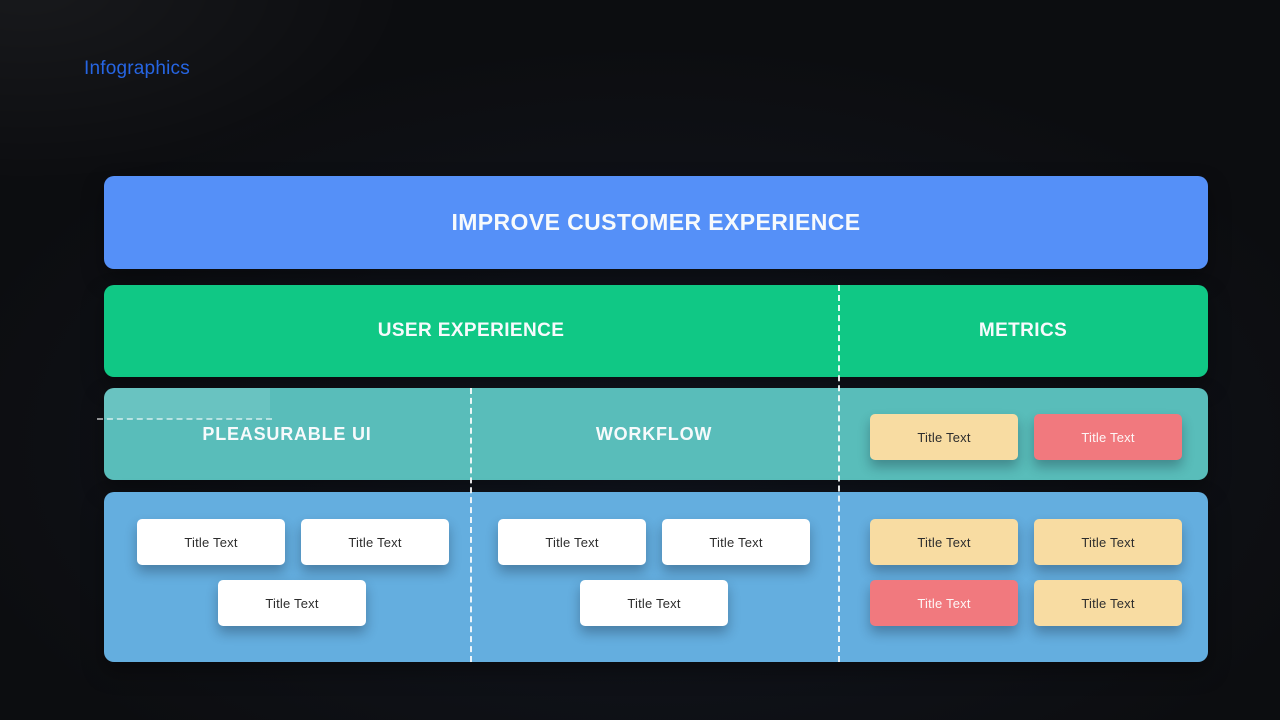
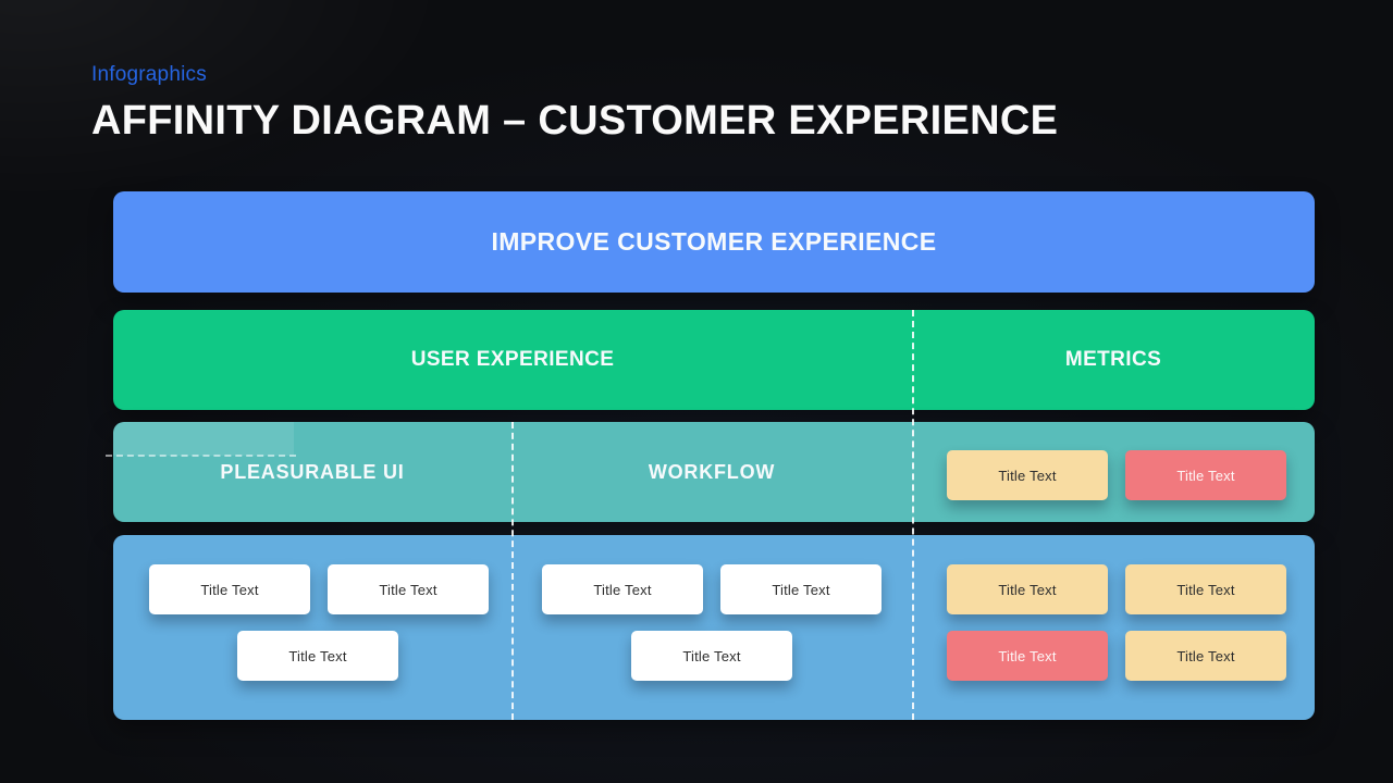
  Infographics
+ AFFINITY DIAGRAM – CUSTOMER EXPERIENCE
  IMPROVE CUSTOMER EXPERIENCE
  USER EXPERIENCE
  METRICS
  PLEASURABLE UI
  WORKFLOW
  Title Text
  Title Text
  Title Text
  Title Text
  Title Text
  Title Text
  Title Text
  Title Text
  Title Text
  Title Text
  Title Text
  Title Text
